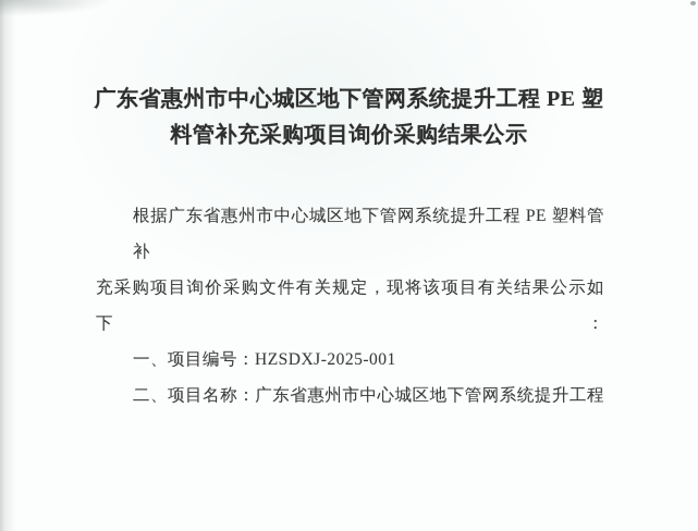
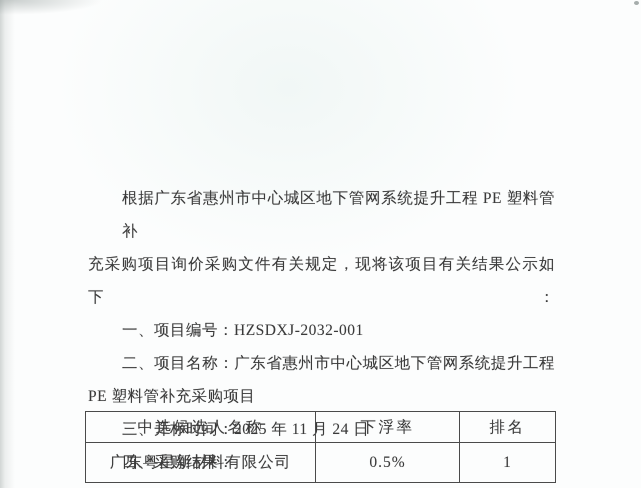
- 广东省惠州市中心城区地下管网系统提升工程 PE 塑
- 料管补充采购项目询价采购结果公示
  根据广东省惠州市中心城区地下管网系统提升工程 PE 塑料管补
  充采购项目询价采购文件有关规定，现将该项目有关结果公示如下：
- 一、项目编号：HZSDXJ-2025-001
+ 一、项目编号：HZSDXJ-2032-001
  二、项目名称：广东省惠州市中心城区地下管网系统提升工程
+ PE 塑料管补充采购项目
+ 三、开标时间：2025 年 11 月 24 日
+ 四、采购结果：
+ 中选候选人名称	下浮率	排名
+ 广东粤星新材料有限公司	0.5%	1
